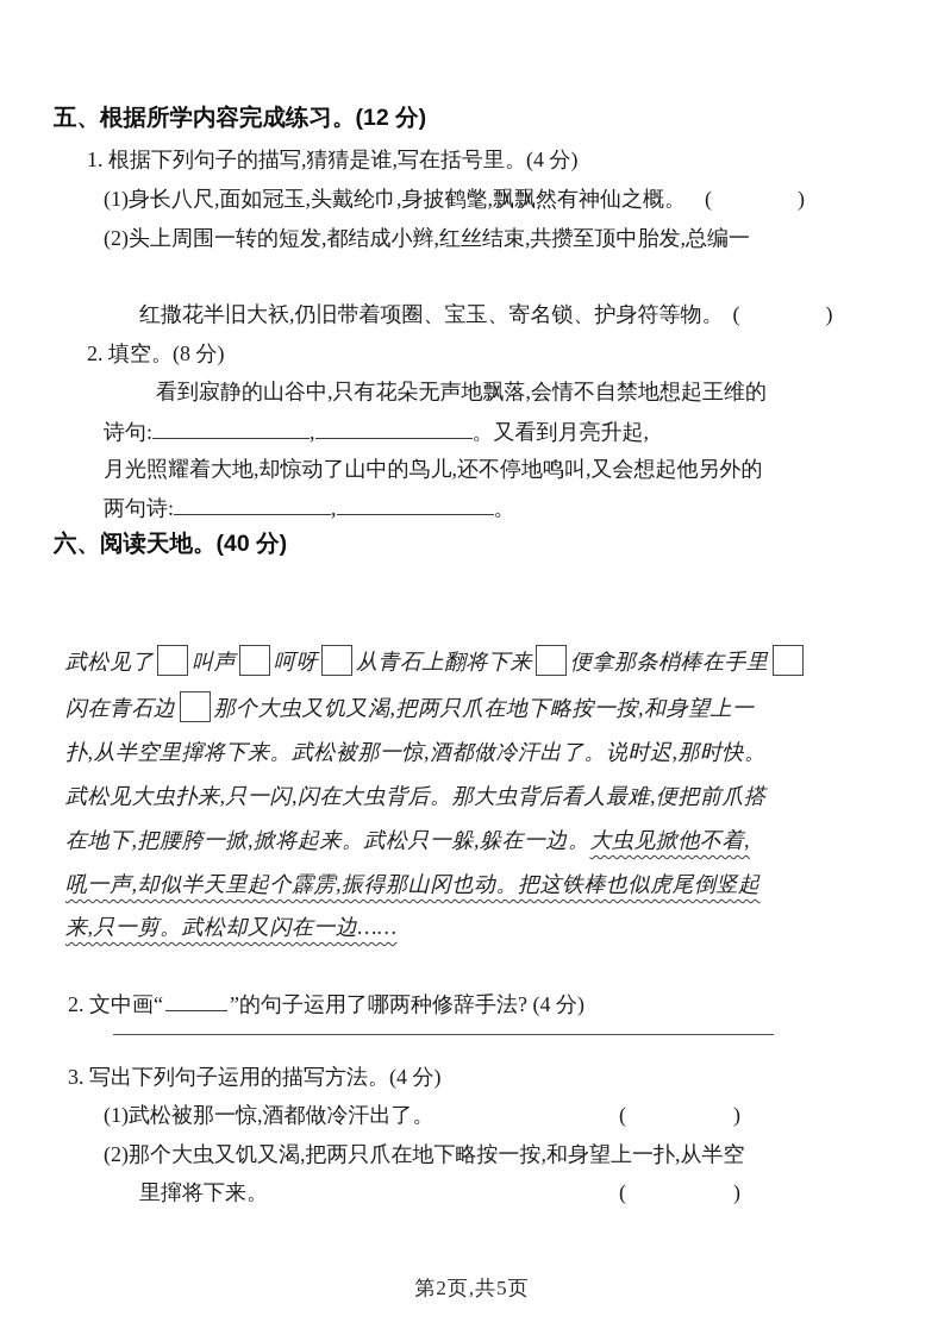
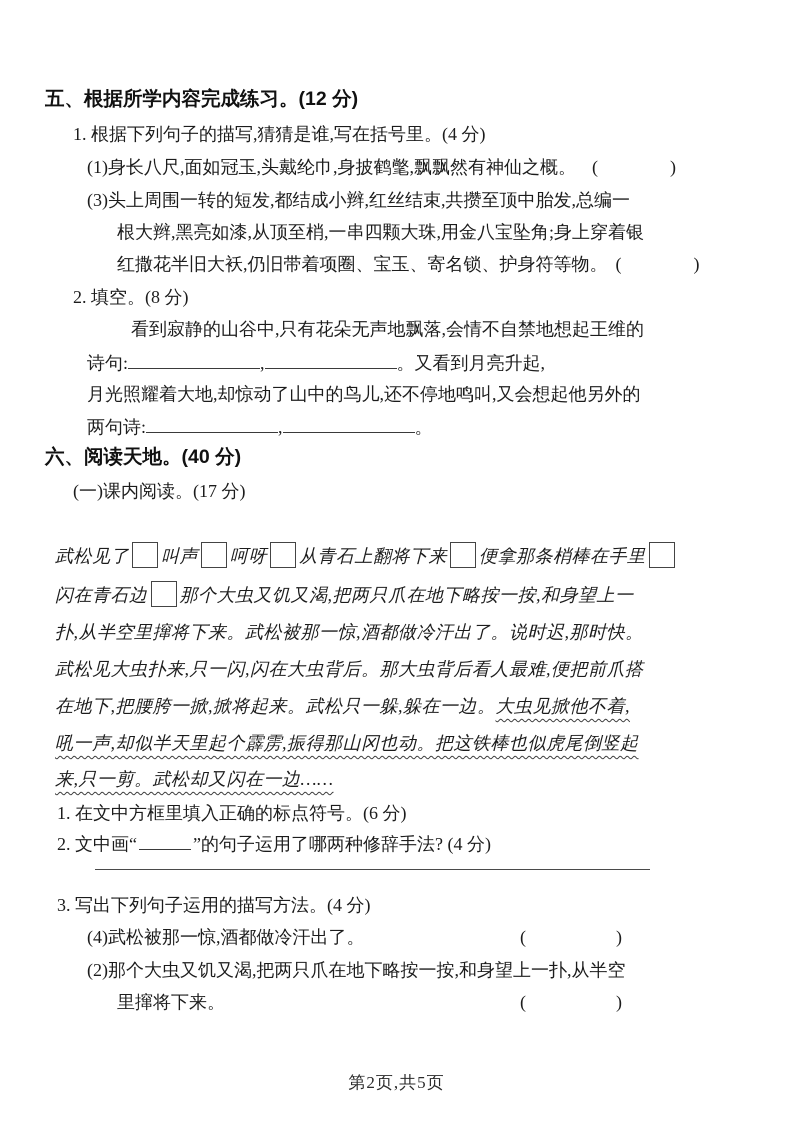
  五、根据所学内容完成练习。(12 分)
  1. 根据下列句子的描写,猜猜是谁,写在括号里。(4 分)
  (1)身长八尺,面如冠玉,头戴纶巾,身披鹤氅,飘飘然有神仙之概。 ( )
- (2)头上周围一转的短发,都结成小辫,红丝结束,共攒至顶中胎发,总编一
+ (3)头上周围一转的短发,都结成小辫,红丝结束,共攒至顶中胎发,总编一
+ 根大辫,黑亮如漆,从顶至梢,一串四颗大珠,用金八宝坠角;身上穿着银
  红撒花半旧大袄,仍旧带着项圈、宝玉、寄名锁、护身符等物。 ( )
  2. 填空。(8 分)
  看到寂静的山谷中,只有花朵无声地飘落,会情不自禁地想起王维的
  诗句: , 。又看到月亮升起,
  月光照耀着大地,却惊动了山中的鸟儿,还不停地鸣叫,又会想起他另外的
  两句诗: , 。
  六、阅读天地。(40 分)
+ (一)课内阅读。(17 分)
  武松见了 叫声 呵呀 从青石上翻将下来 便拿那条梢棒在手里
  闪在青石边 那个大虫又饥又渴,把两只爪在地下略按一按,和身望上一
  扑,从半空里撺将下来。武松被那一惊,酒都做冷汗出了。说时迟,那时快。
  武松见大虫扑来,只一闪,闪在大虫背后。那大虫背后看人最难,便把前爪搭
  在地下,把腰胯一掀,掀将起来。武松只一躲,躲在一边。大虫见掀他不着,
  吼一声,却似半天里起个霹雳,振得那山冈也动。把这铁棒也似虎尾倒竖起
  来,只一剪。武松却又闪在一边……
+ 1. 在文中方框里填入正确的标点符号。(6 分)
  2. 文中画“ ”的句子运用了哪两种修辞手法? (4 分)
  3. 写出下列句子运用的描写方法。(4 分)
- (1)武松被那一惊,酒都做冷汗出了。
+ (4)武松被那一惊,酒都做冷汗出了。
  ( )
  (2)那个大虫又饥又渴,把两只爪在地下略按一按,和身望上一扑,从半空
  里撺将下来。
  ( )
  第2页,共5页
